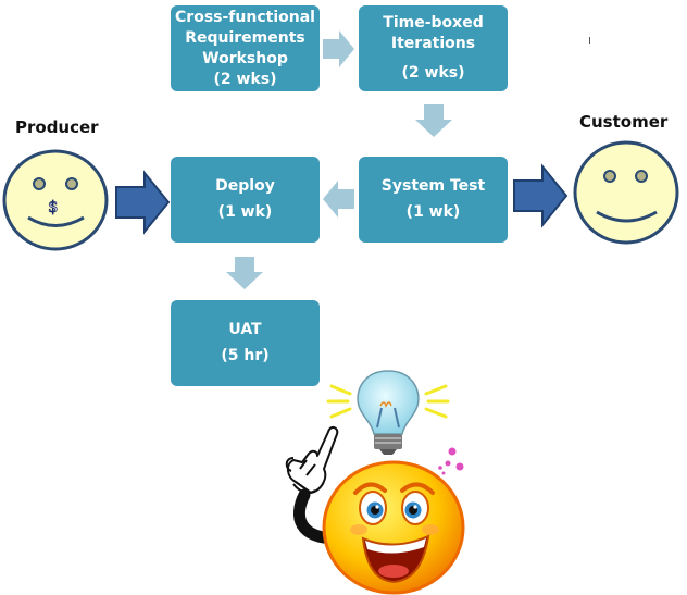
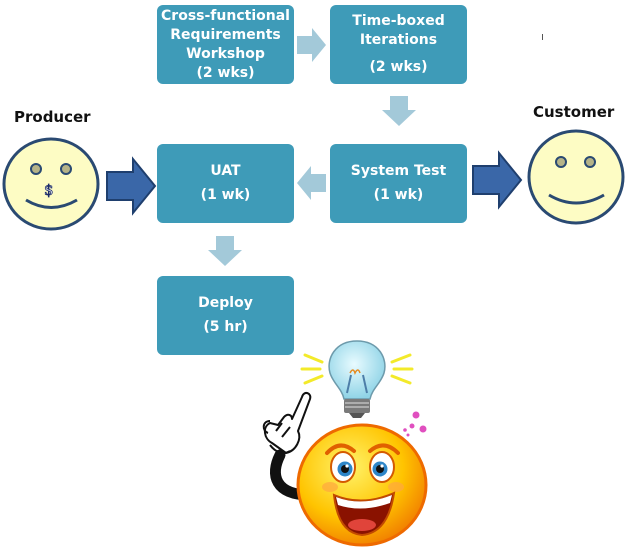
  Cross-functional
  Requirements
  Workshop
  (2 wks)
  Time-boxed
  Iterations
  (2 wks)
  System Test
  (1 wk)
- Deploy
+ UAT
  (1 wk)
- UAT
+ Deploy
  (5 hr)
  Producer
  $
  Customer
